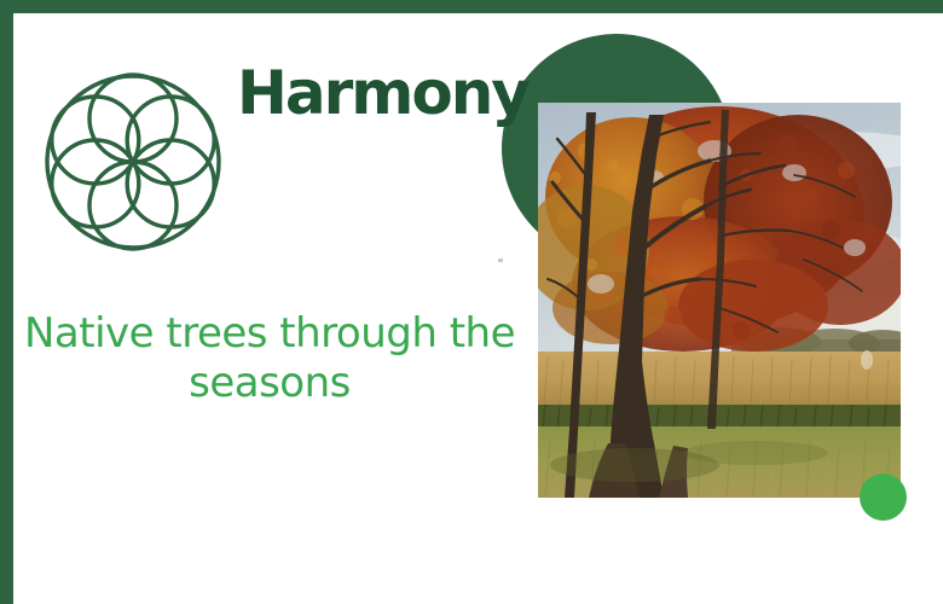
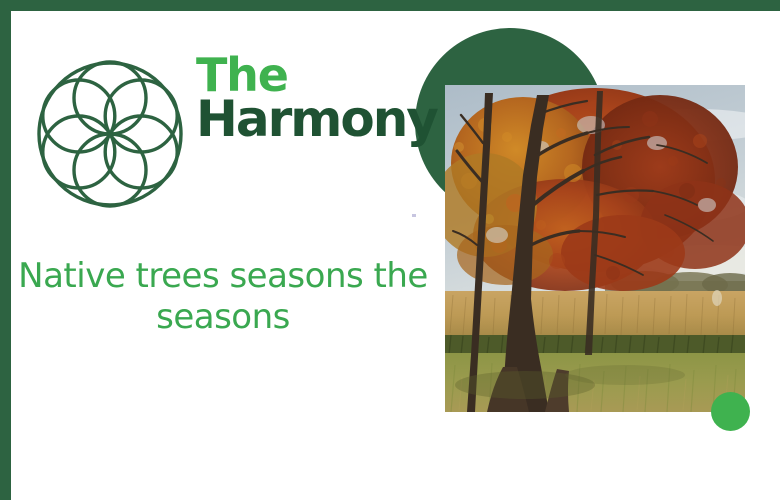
+ The
  Harmony
- Native trees through the seasons
+ Native trees seasons the seasons
